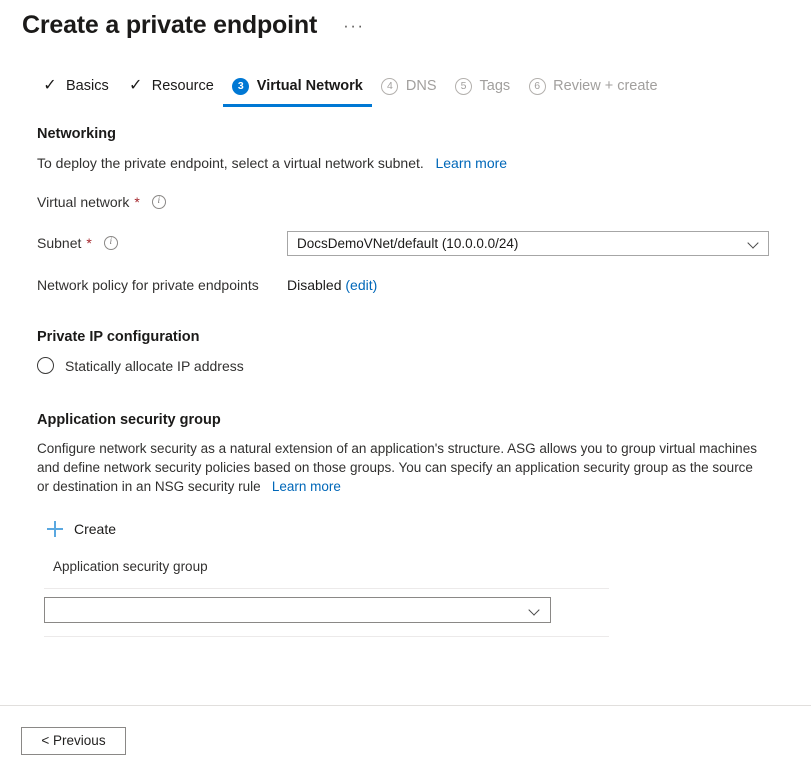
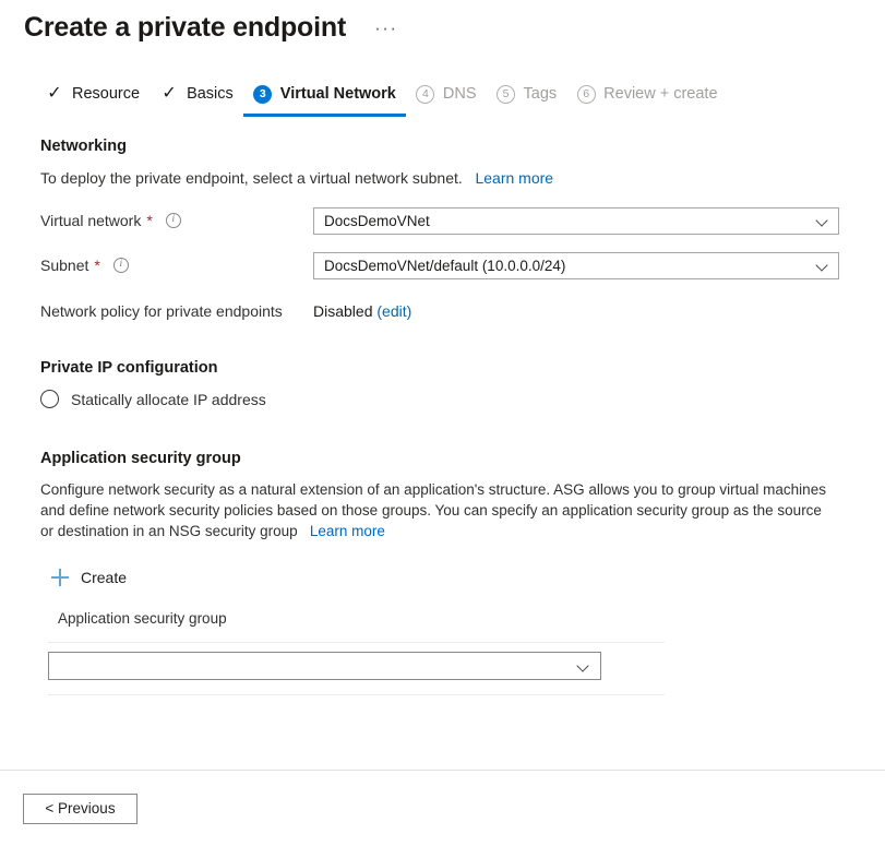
  Create a private endpoint
  ···
  ✓
- Basics
+ Resource
  ✓
- Resource
+ Basics
  3
  Virtual Network
  4
  DNS
  5
  Tags
  6
  Review + create
  Networking
  To deploy the private endpoint, select a virtual network subnet. Learn more
  Virtual network
  *
  i
+ DocsDemoVNet
  Subnet
  *
  i
  DocsDemoVNet/default (10.0.0.0/24)
  Network policy for private endpoints
  Disabled (edit)
  Private IP configuration
  Statically allocate IP address
  Application security group
- Configure network security as a natural extension of an application's structure. ASG allows you to group virtual machines and define network security policies based on those groups. You can specify an application security group as the source or destination in an NSG security rule Learn more
+ Configure network security as a natural extension of an application's structure. ASG allows you to group virtual machines and define network security policies based on those groups. You can specify an application security group as the source or destination in an NSG security group Learn more
  Create
  Application security group
  < Previous
